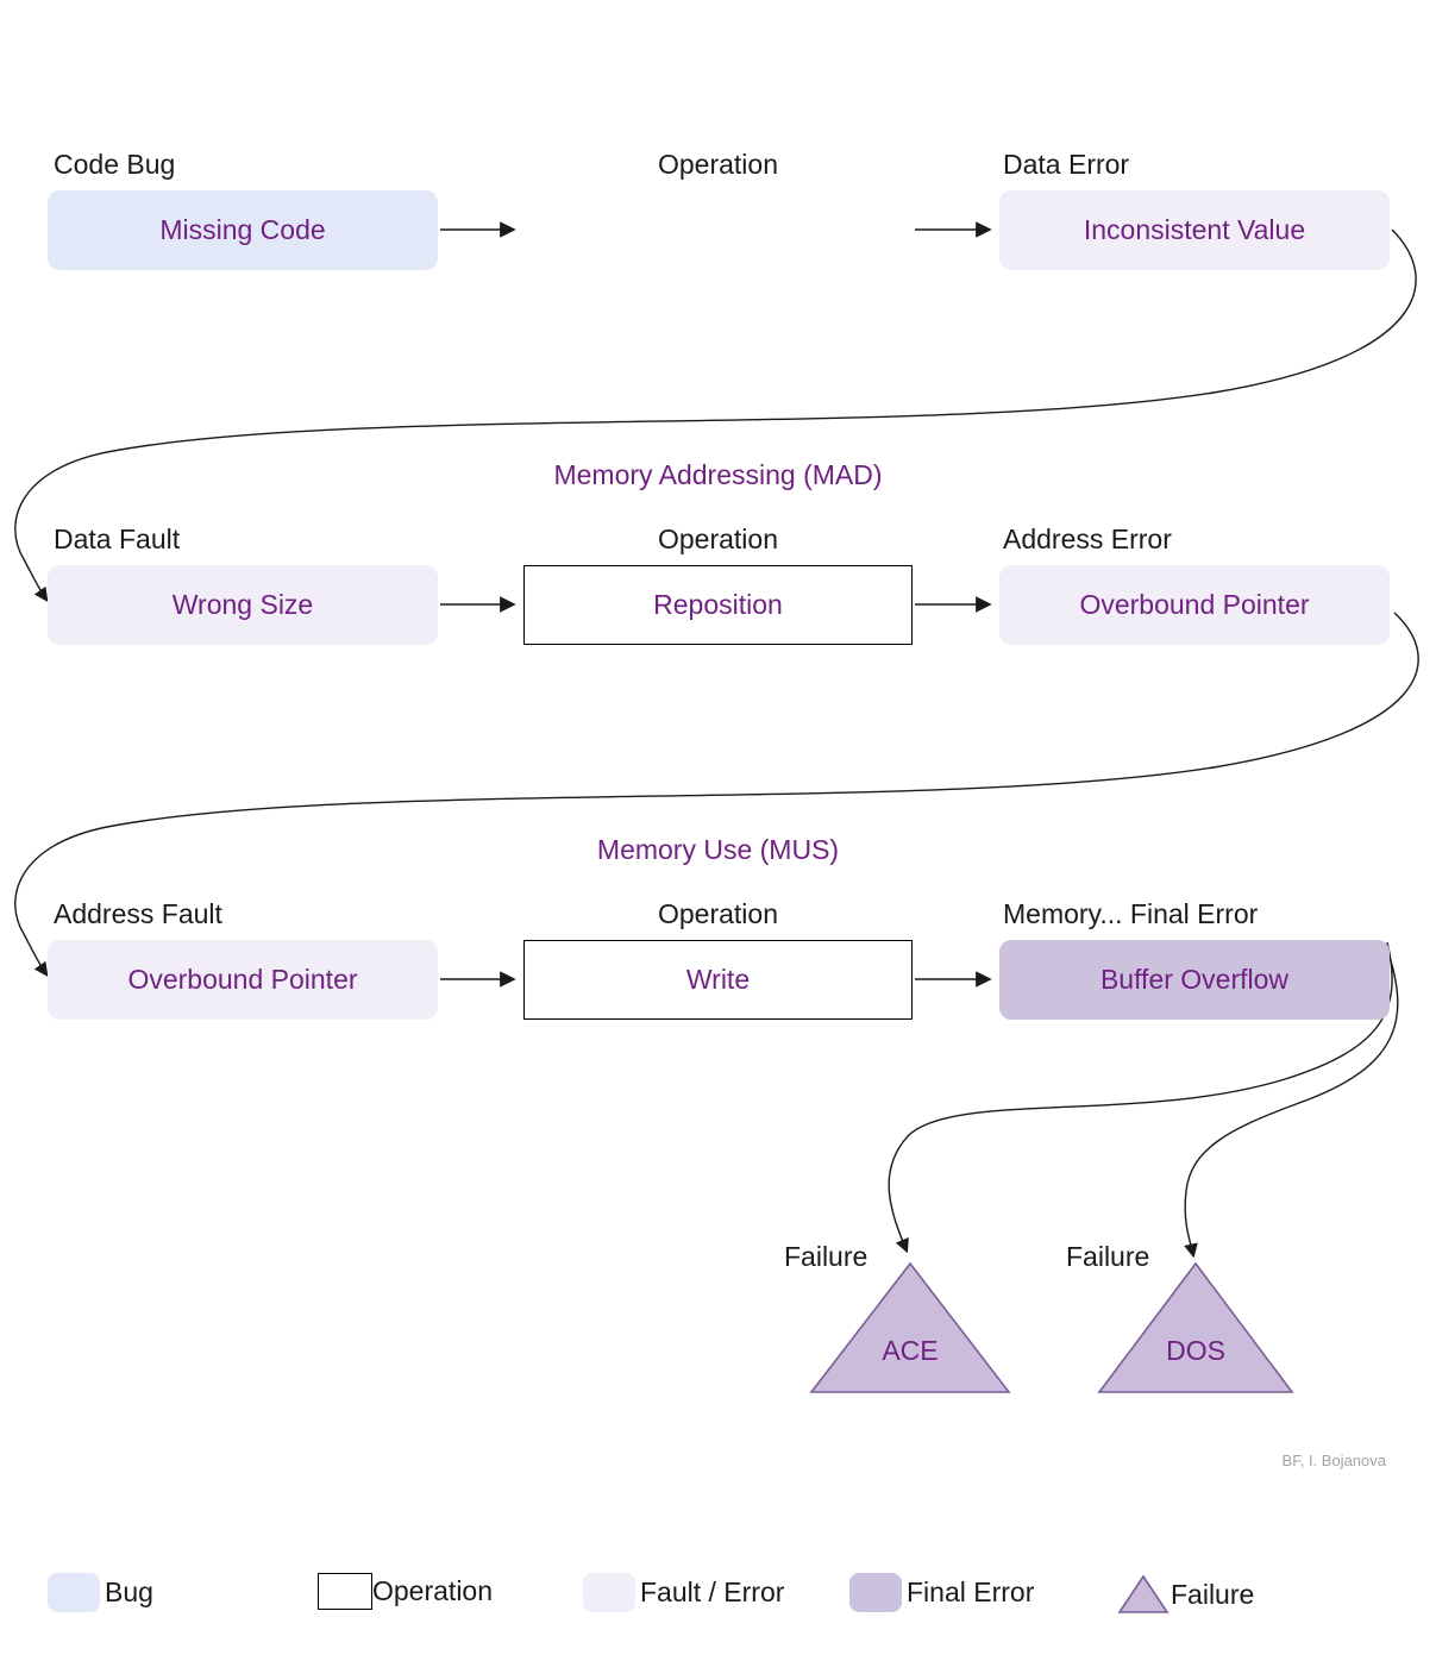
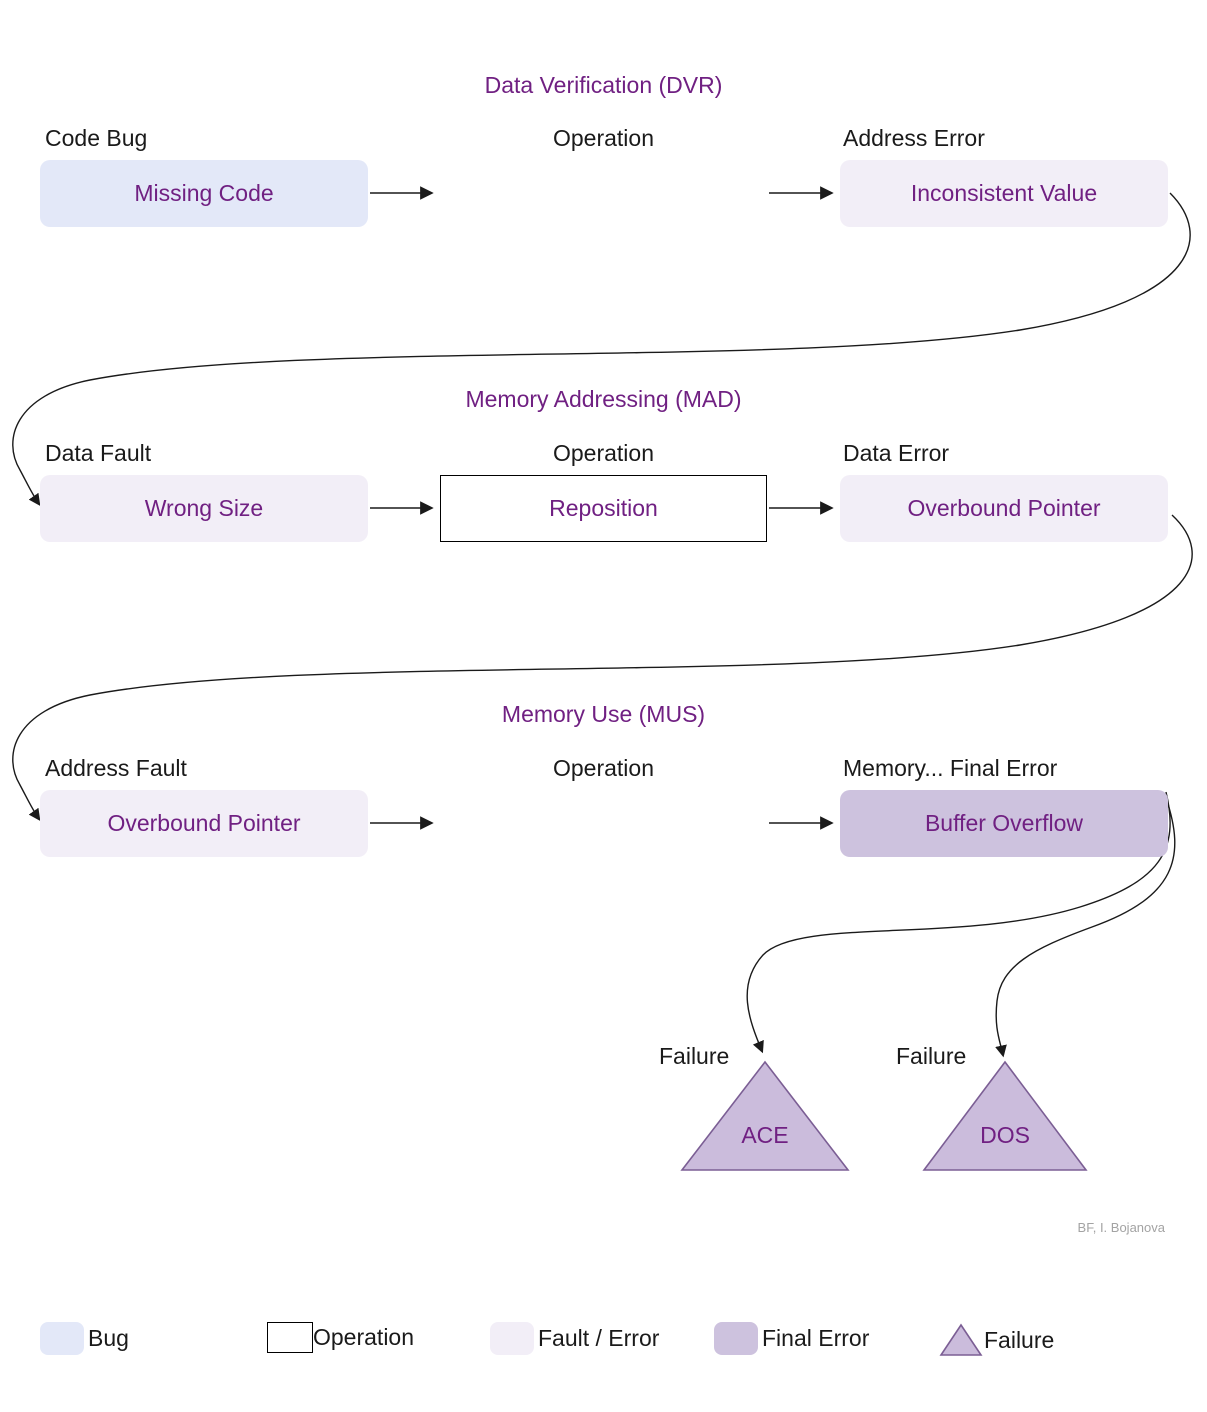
+ Data Verification (DVR)
  Code Bug
  Operation
- Data Error
+ Address Error
  Missing Code
  Inconsistent Value
  Memory Addressing (MAD)
  Data Fault
  Operation
- Address Error
+ Data Error
  Wrong Size
  Reposition
  Overbound Pointer
  Memory Use (MUS)
  Address Fault
  Operation
  Memory... Final Error
  Overbound Pointer
- Write
  Buffer Overflow
  Failure
  Failure
  ACE
  DOS
  BF, I. Bojanova
  Bug
  Operation
  Fault / Error
  Final Error
  Failure
